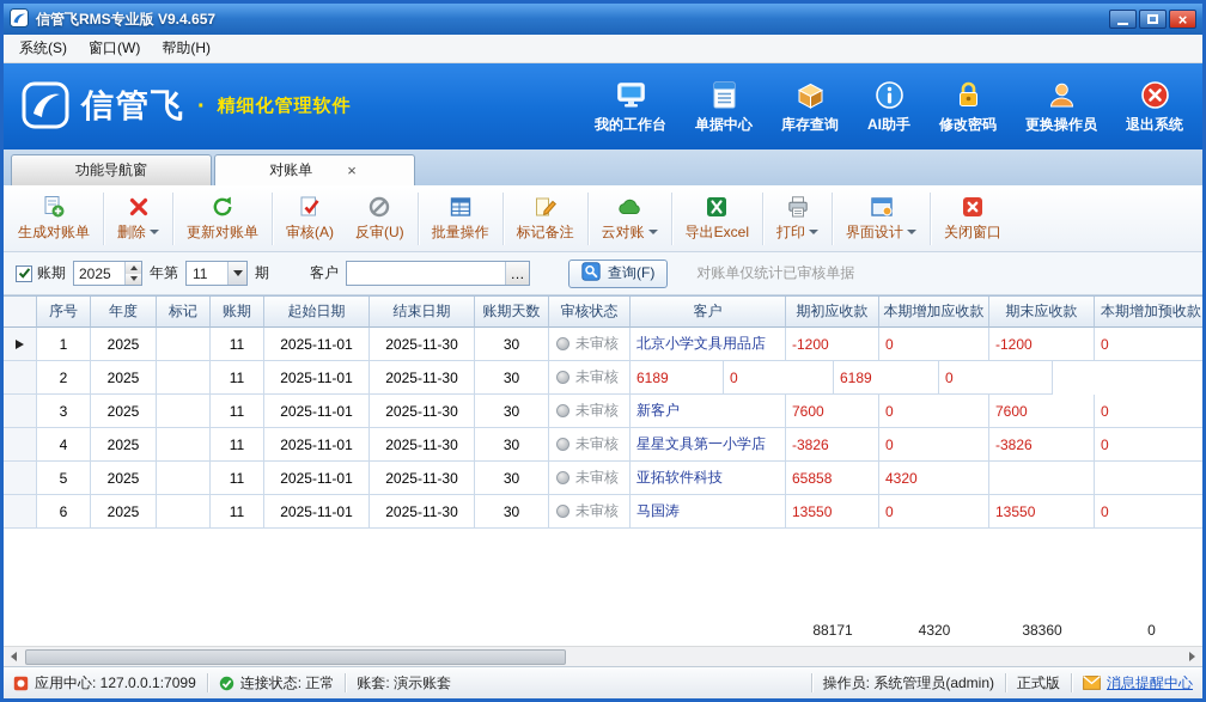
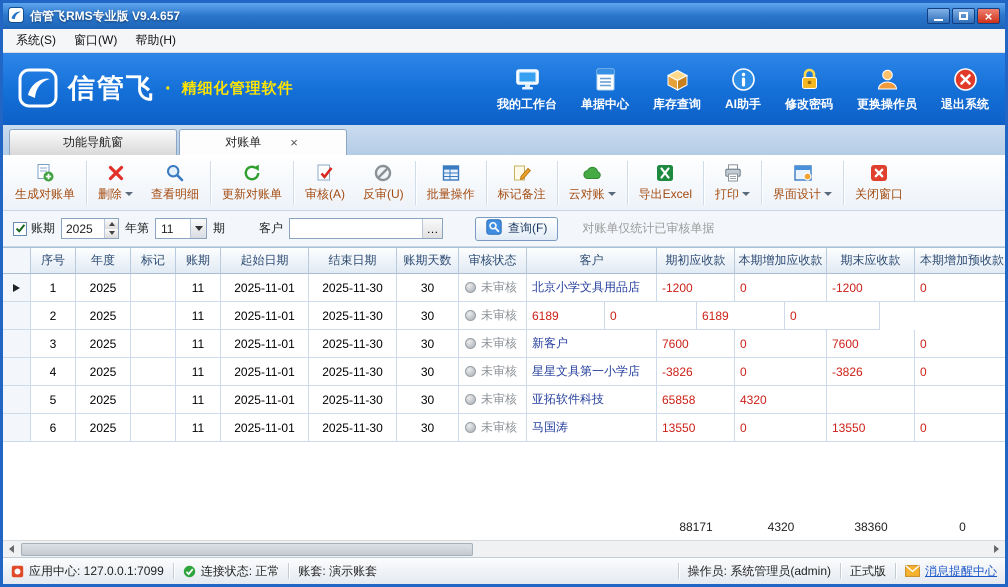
  信管飞RMS专业版 V9.4.657
  ×
  系统(S)
  窗口(W)
  帮助(H)
  信管飞
  ·
  精细化管理软件
  我的工作台
  单据中心
  库存查询
  AI助手
  修改密码
  更换操作员
  退出系统
  功能导航窗
  对账单
  ×
  生成对账单
  删除
+ 查看明细
  更新对账单
  审核(A)
  反审(U)
  批量操作
  标记备注
  云对账
  导出Excel
  打印
  界面设计
  关闭窗口
  账期
  2025
  年第
  11
  期
  客户
  …
  查询(F)
  对账单仅统计已审核单据
  序号
  年度
  标记
  账期
  起始日期
  结束日期
  账期天数
  审核状态
  客户
  期初应收款
  本期增加应收款
  期末应收款
  本期增加预收款
  1
  2025
  11
  2025-11-01
  2025-11-30
  30
  未审核
  北京小学文具用品店
  -1200
  0
  -1200
  0
  2
  2025
  11
  2025-11-01
  2025-11-30
  30
  未审核
  6189
  0
  6189
  0
  3
  2025
  11
  2025-11-01
  2025-11-30
  30
  未审核
  新客户
  7600
  0
  7600
  0
  4
  2025
  11
  2025-11-01
  2025-11-30
  30
  未审核
  星星文具第一小学店
  -3826
  0
  -3826
  0
  5
  2025
  11
  2025-11-01
  2025-11-30
  30
  未审核
  亚拓软件科技
  65858
  4320
  6
  2025
  11
  2025-11-01
  2025-11-30
  30
  未审核
  马国涛
  13550
  0
  13550
  0
  88171
  4320
  38360
  0
  应用中心: 127.0.0.1:7099
  连接状态: 正常
  账套: 演示账套
  操作员: 系统管理员(admin)
  正式版
  消息提醒中心
